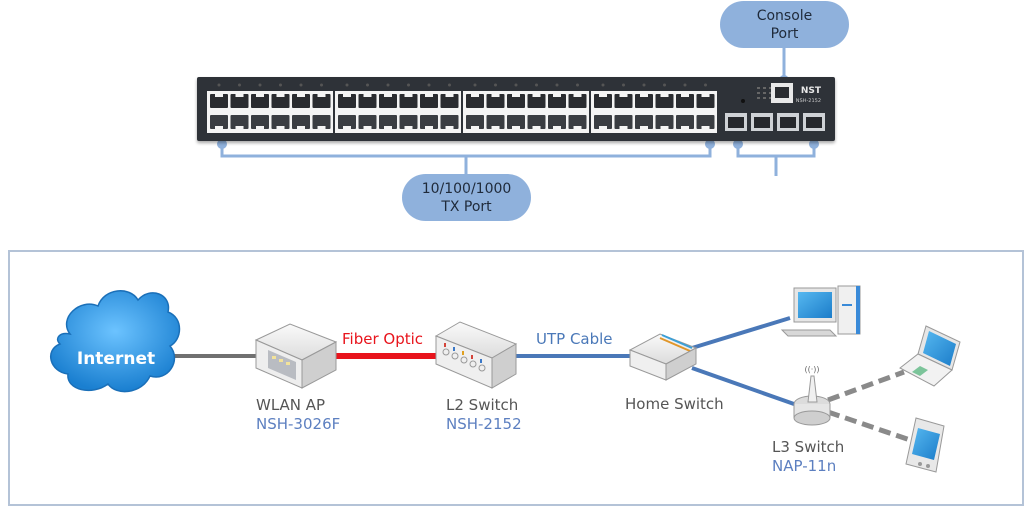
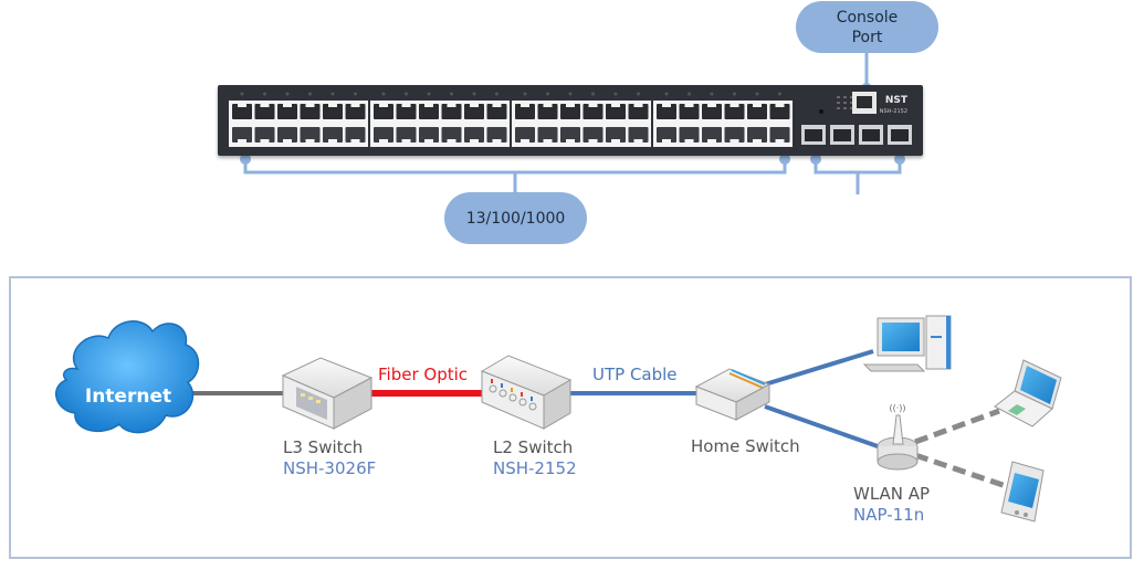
  NST
  Console
  Port
- 10/100/1000
+ 13/100/1000
- TX Port
  Internet
  ((·))
  Fiber Optic
  UTP Cable
- WLAN AP
+ L3 Switch
  NSH-3026F
  L2 Switch
  NSH-2152
  Home Switch
- L3 Switch
+ WLAN AP
  NAP-11n
